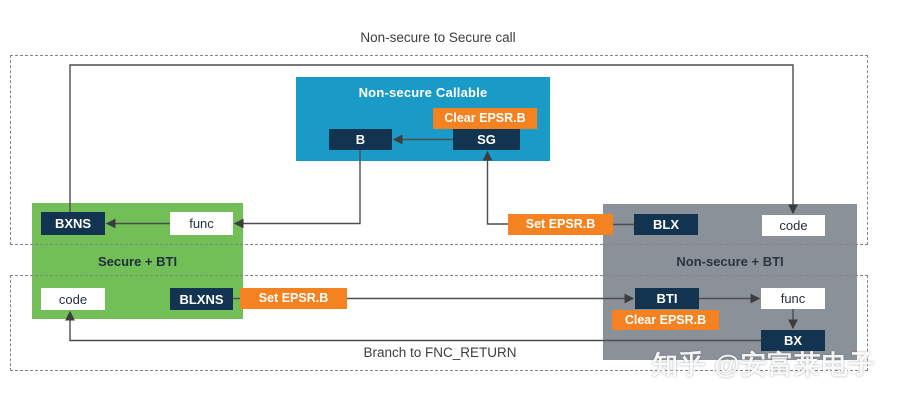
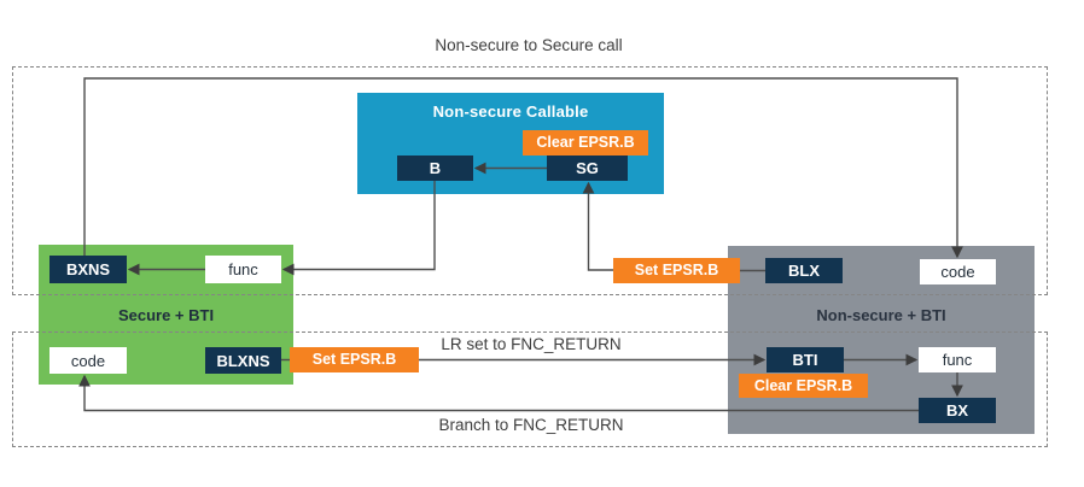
  Non-secure Callable
  Secure + BTI
  Non-secure + BTI
  Clear EPSR.B
  B
  SG
  BXNS
  func
  code
  BLXNS
  Set EPSR.B
  Set EPSR.B
  BLX
  code
  BTI
  Clear EPSR.B
  func
  BX
  Non-secure to Secure call
+ LR set to FNC_RETURN
  Branch to FNC_RETURN
- 知乎 @安富莱电子
